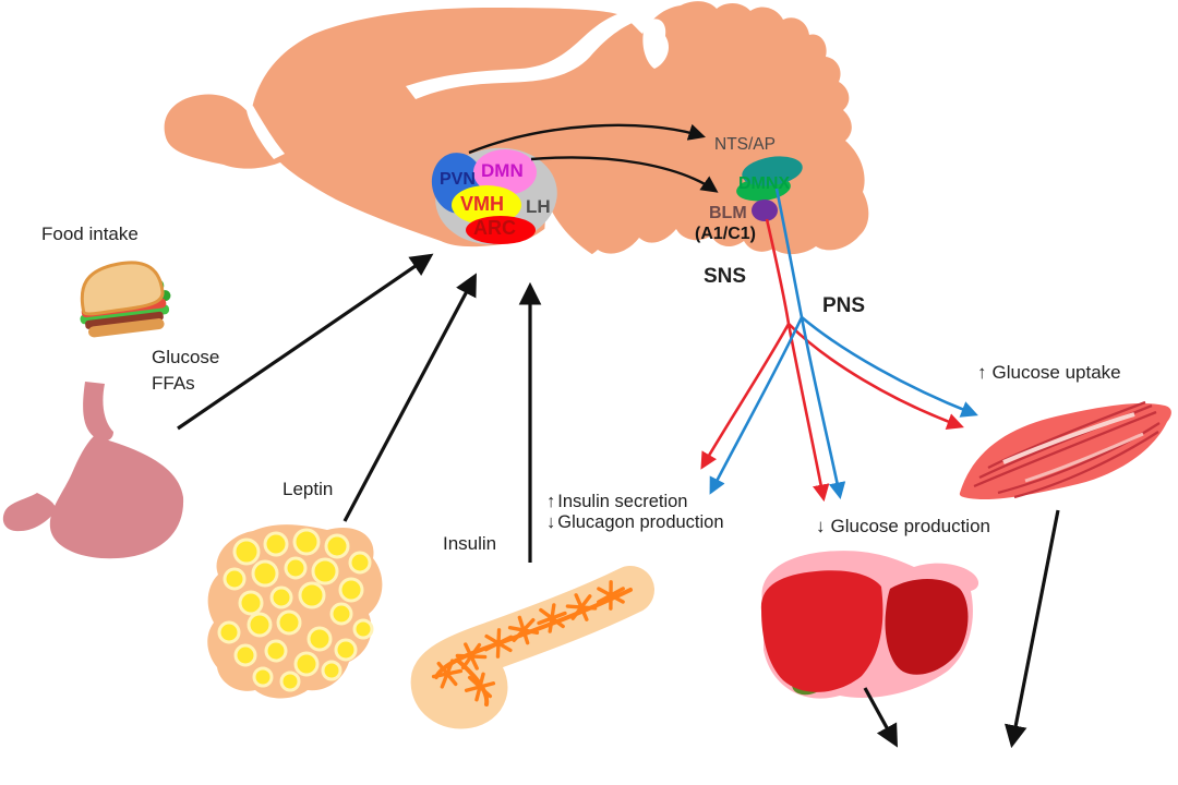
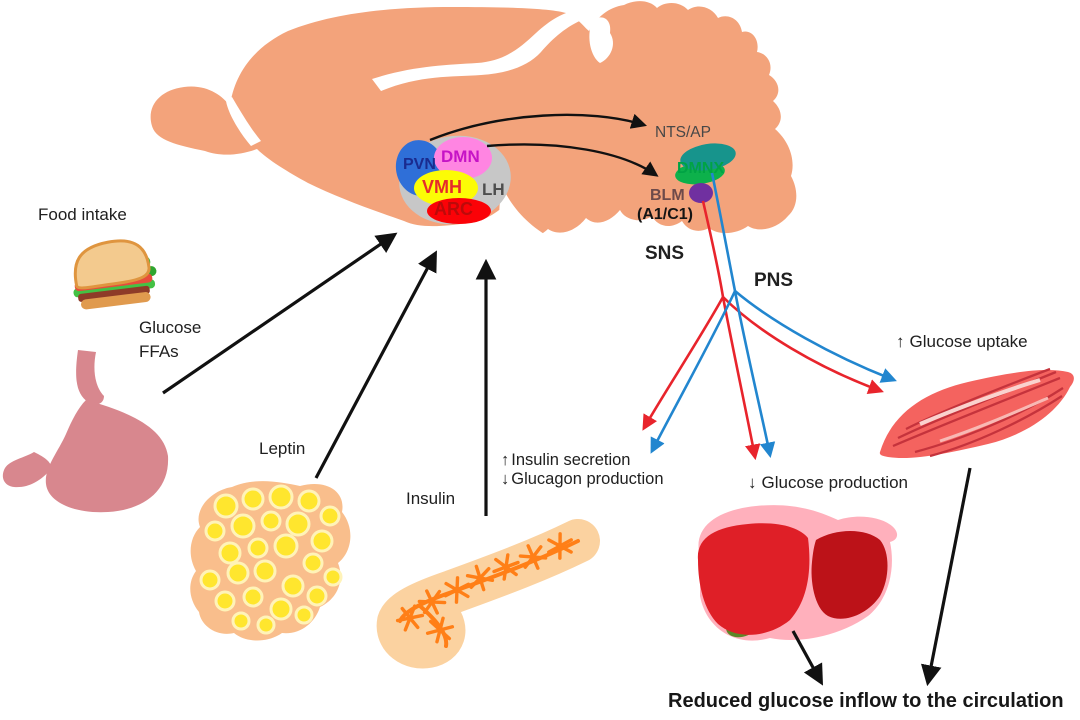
  Food intake
  Glucose
  FFAs
  Leptin
  Insulin
  ↑
  Insulin secretion
  ↓
  Glucagon production
  SNS
  PNS
  ↓
  Glucose production
  ↑
  Glucose uptake
+ Reduced glucose inflow to the circulation
  PVN
  DMN
  VMH
  LH
  ARC
  NTS/AP
  DMNX
  BLM
  (A1/C1)
